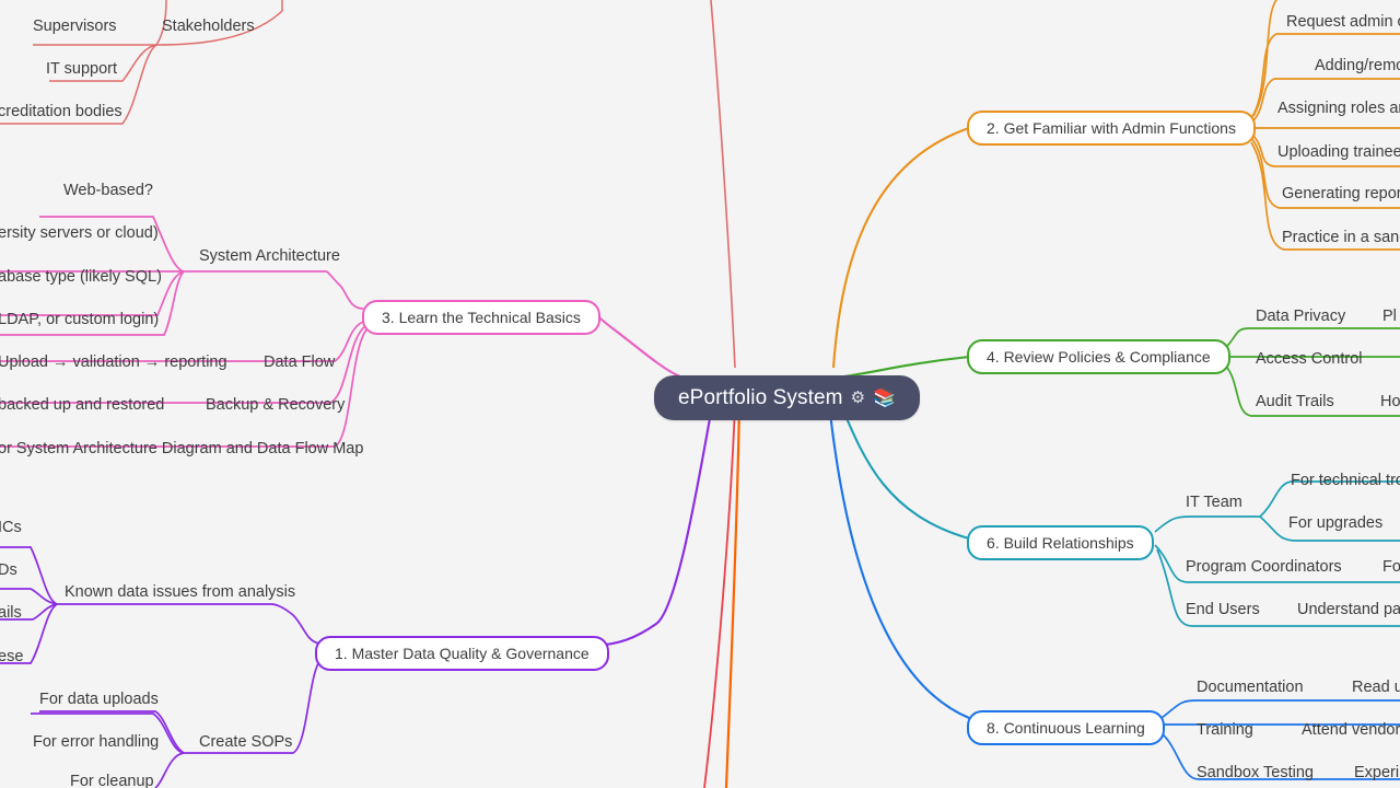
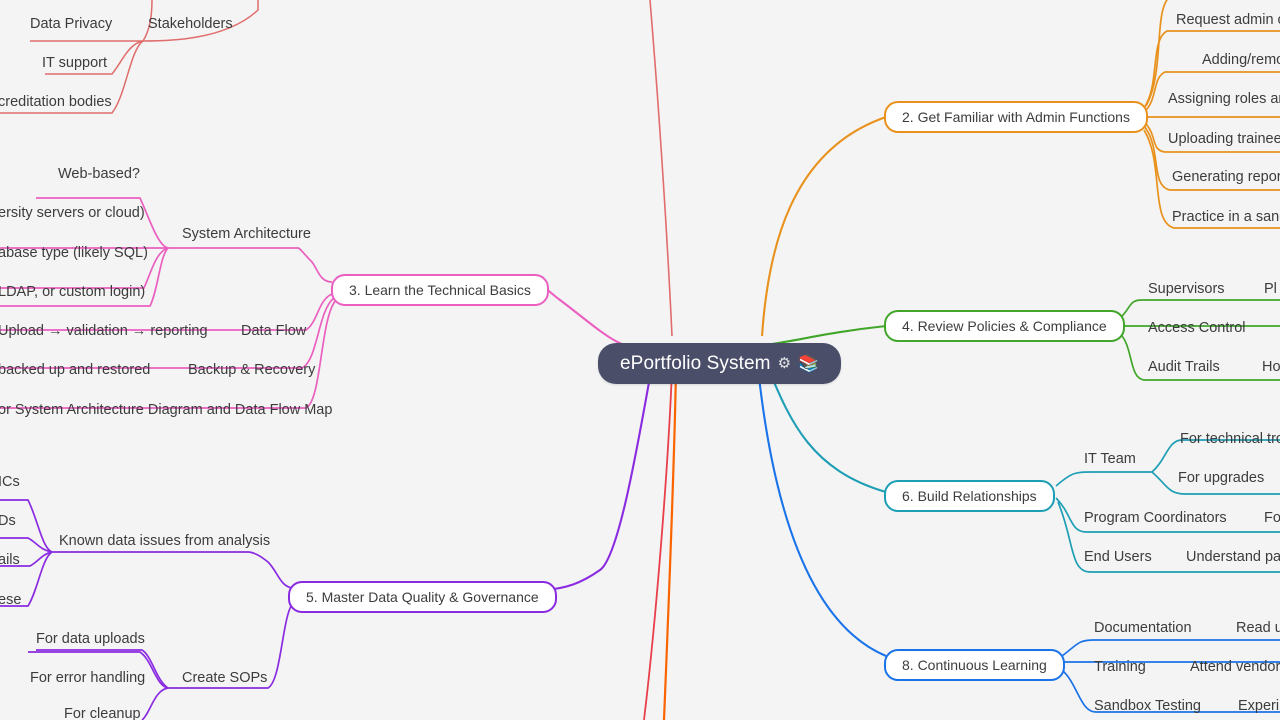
  ePortfolio System
  ⚙
  📚
  Stakeholders
- Supervisors
+ Data Privacy
  IT support
  creditation bodies
  2. Get Familiar with Admin Functions
  Request admin
  Assigning roles a
  Uploading trainee
  Generating repor
  Practice in a san
  3. Learn the Technical Basics
  System Architecture
  Web-based?
  ersity servers or cloud)
  abase type (likely SQL)
  LDAP, or custom login)
  Data Flow
  Upload → validation → reporting
  Backup & Recovery
  backed up and restored
  or System Architecture Diagram and Data Flow Map
  4. Review Policies & Compliance
- Data Privacy
+ Supervisors
  Pl
  Access Control
  Audit Trails
  Ho
- 1. Master Data Quality & Governance
+ 5. Master Data Quality & Governance
  Known data issues from analysis
  ICs
  Ds
  ails
  ese
  Create SOPs
  For data uploads
  For error handling
  For cleanup
  6. Build Relationships
  IT Team
  For technical tr
  For upgrades
  Program Coordinators
  Fo
  End Users
  Understand pa
  8. Continuous Learning
  Documentation
  Read u
  Training
  Attend vendor
  Sandbox Testing
  Experi
